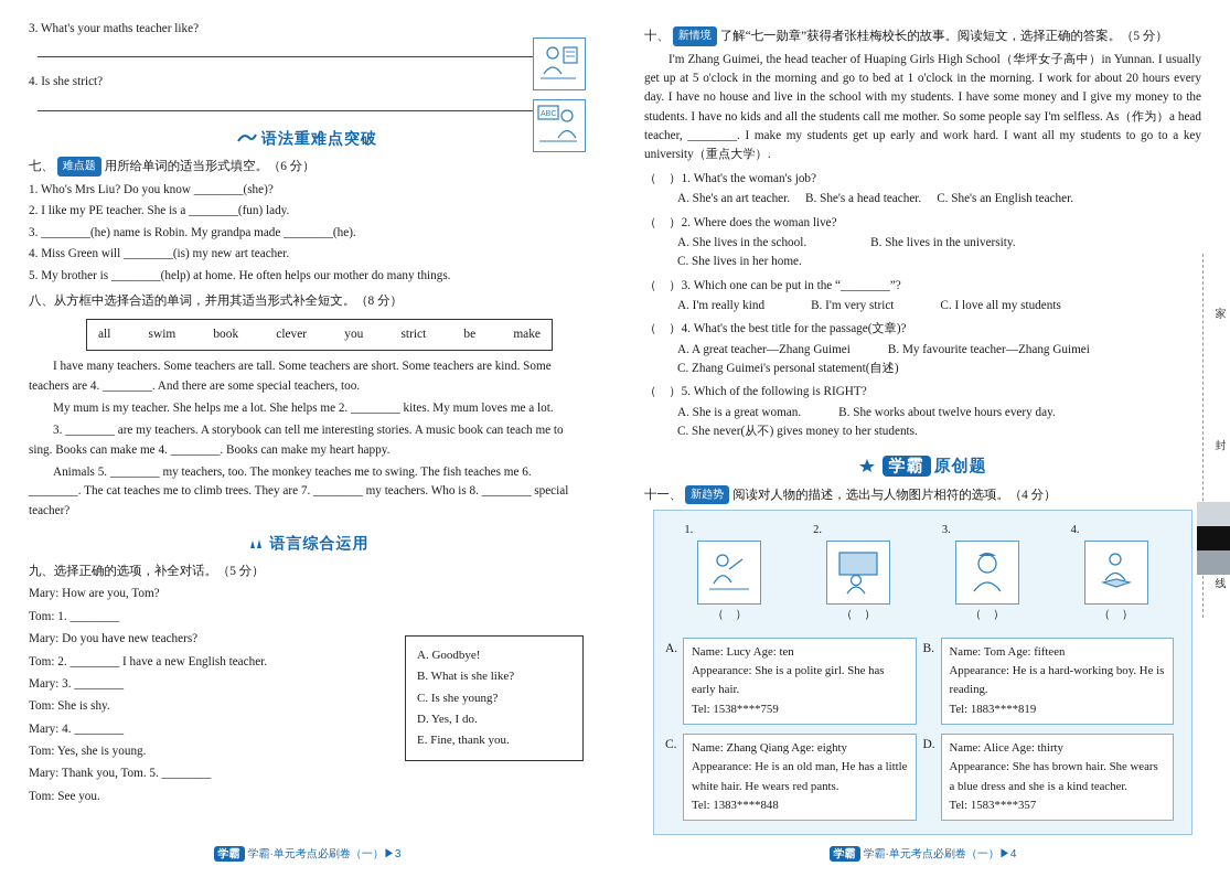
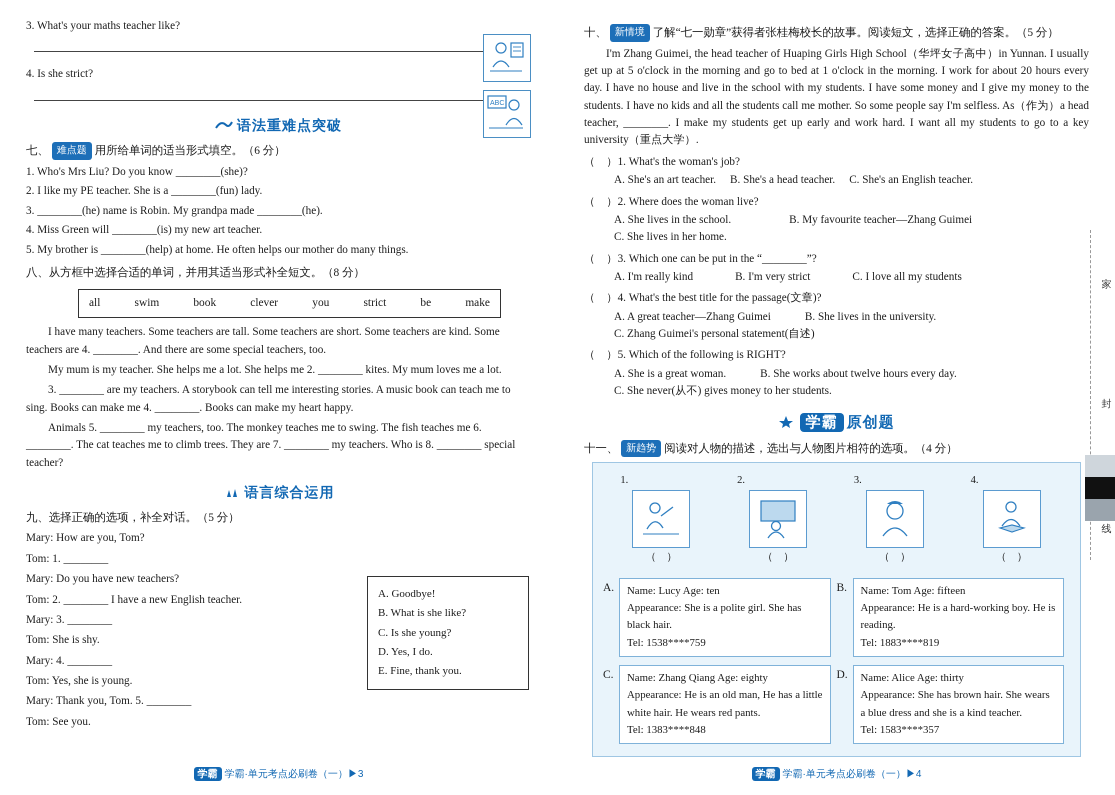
  3. What's your maths teacher like?
  4. Is she strict?
  语法重难点突破
  七、 难点题 用所给单词的适当形式填空。（6 分）
  1. Who's Mrs Liu? Do you know ________(she)?
  2. I like my PE teacher. She is a ________(fun) lady.
  3. ________(he) name is Robin. My grandpa made ________(he).
  4. Miss Green will ________(is) my new art teacher.
  5. My brother is ________(help) at home. He often helps our mother do many things.
  八、从方框中选择合适的单词，并用其适当形式补全短文。（8 分）
  all
  swim
  book
  clever
  you
  strict
  be
  make
  I have many teachers. Some teachers are tall. Some teachers are short. Some teachers are kind. Some teachers are 4. ________. And there are some special teachers, too.
  My mum is my teacher. She helps me a lot. She helps me 2. ________ kites. My mum loves me a lot.
  3. ________ are my teachers. A storybook can tell me interesting stories. A music book can teach me to sing. Books can make me 4. ________. Books can make my heart happy.
  Animals 5. ________ my teachers, too. The monkey teaches me to swing. The fish teaches me 6. ________. The cat teaches me to climb trees. They are 7. ________ my teachers. Who is 8. ________ special teacher?
  语言综合运用
  九、选择正确的选项，补全对话。（5 分）
  Mary: How are you, Tom?
  Tom: 1. ________
  Mary: Do you have new teachers?
  Tom: 2. ________ I have a new English teacher.
  Mary: 3. ________
  Tom: She is shy.
  Mary: 4. ________
  Tom: Yes, she is young.
  Mary: Thank you, Tom. 5. ________
  Tom: See you.
  A. Goodbye!
  B. What is she like?
  C. Is she young?
  D. Yes, I do.
  E. Fine, thank you.
  学霸 学霸·单元考点必刷卷（一）▶3
  十、 新情境 了解“七一勋章”获得者张桂梅校长的故事。阅读短文，选择正确的答案。（5 分）
  I'm Zhang Guimei, the head teacher of Huaping Girls High School（华坪女子高中）in Yunnan. I usually get up at 5 o'clock in the morning and go to bed at 1 o'clock in the morning. I work for about 20 hours every day. I have no house and live in the school with my students. I have some money and I give my money to the students. I have no kids and all the students call me mother. So some people say I'm selfless. As（作为）a head teacher, ________. I make my students get up early and work hard. I want all my students to go to a key university（重点大学）.
  （ ）1. What's the woman's job?
  A. She's an art teacher.
  B. She's a head teacher.
  C. She's an English teacher.
  （ ）2. Where does the woman live?
  A. She lives in the school.
- B. She lives in the university.
+ B. My favourite teacher—Zhang Guimei
  C. She lives in her home.
  （ ）3. Which one can be put in the “________”?
  A. I'm really kind
  B. I'm very strict
  C. I love all my students
  （ ）4. What's the best title for the passage(文章)?
  A. A great teacher—Zhang Guimei
- B. My favourite teacher—Zhang Guimei
+ B. She lives in the university.
  C. Zhang Guimei's personal statement(自述)
  （ ）5. Which of the following is RIGHT?
  A. She is a great woman.
  B. She works about twelve hours every day.
  C. She never(从不) gives money to her students.
  学霸 原创题
  十一、 新趋势 阅读对人物的描述，选出与人物图片相符的选项。（4 分）
  1.
  （ ）
  2.
  （ ）
  3.
  （ ）
  4.
  （ ）
  A.
  Name: Lucy Age: ten
- Appearance: She is a polite girl. She has early hair.
+ Appearance: She is a polite girl. She has black hair.
  Tel: 1538****759
  B.
  Name: Tom Age: fifteen
  Appearance: He is a hard-working boy. He is reading.
  Tel: 1883****819
  C.
  Name: Zhang Qiang Age: eighty
  Appearance: He is an old man, He has a little white hair. He wears red pants.
  Tel: 1383****848
  D.
  Name: Alice Age: thirty
  Appearance: She has brown hair. She wears a blue dress and she is a kind teacher.
  Tel: 1583****357
  学霸 学霸·单元考点必刷卷（一）▶4
